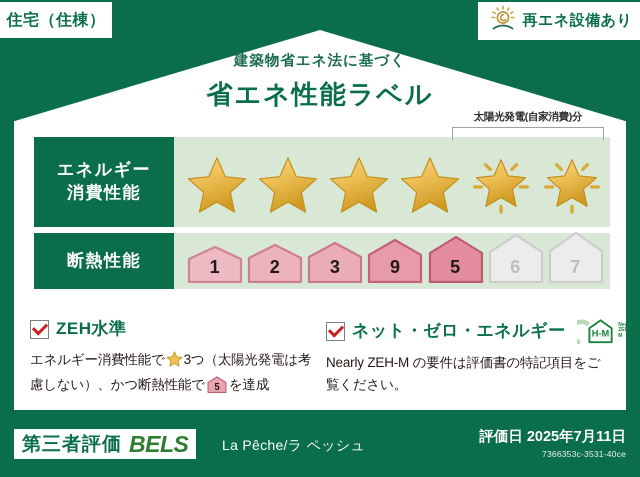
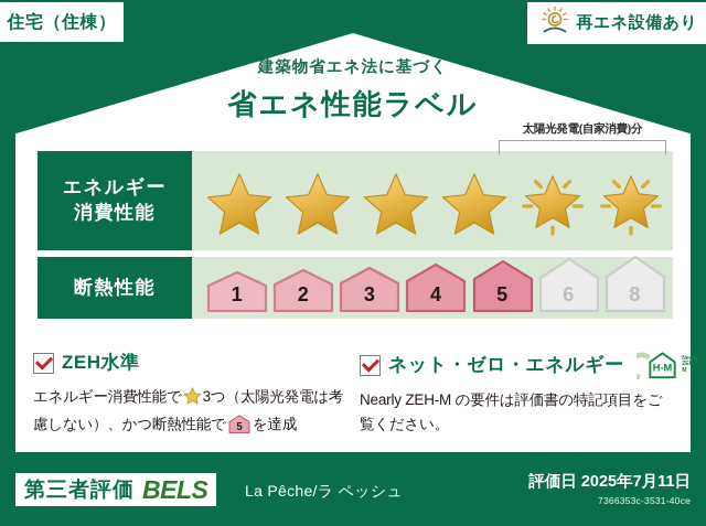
  住宅（住棟）
  再エネ設備あり
  建築物省エネ法に基づく
  省エネ性能ラベル
  エネルギー
  消費性能
  太陽光発電(自家消費)分
  断熱性能
  1
  2
  3
- 9
+ 4
  5
  6
- 7
+ 8
  ZEH水準
  エネルギー消費性能で 3つ（太陽光発電は考慮しない）、かつ断熱性能で
  5
  を達成
  ネット・ゼロ・エネルギー
  H-M
  Nearly ZEH-M の要件は評価書の特記項目をご覧ください。
  第三者評価
  BELS
  La Pêche/ラ ペッシュ
  評価日 2025年7月11日
  7366353c-3531-40ce
